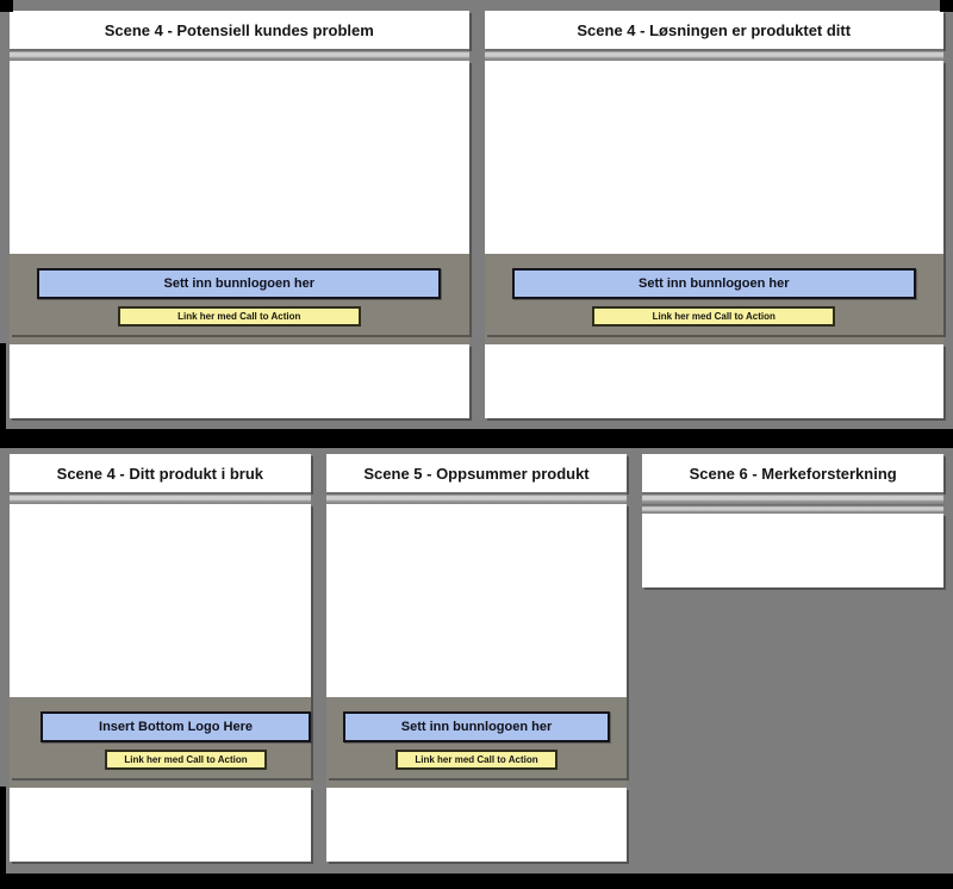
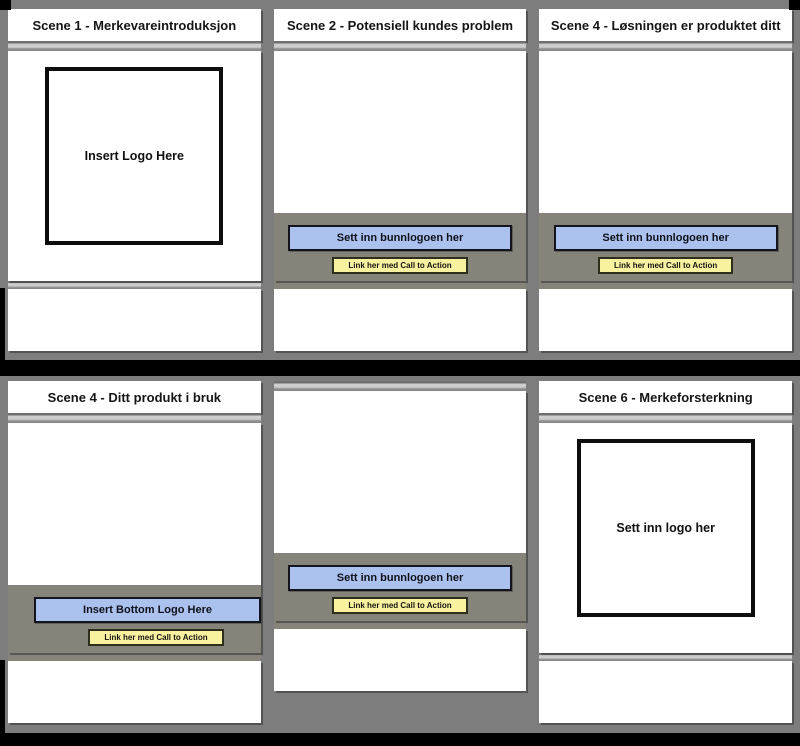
+ Scene 1 - Merkevareintroduksjon
+ Insert Logo Here
- Scene 4 - Potensiell kundes problem
+ Scene 2 - Potensiell kundes problem
  Sett inn bunnlogoen her
  Link her med Call to Action
  Scene 4 - Løsningen er produktet ditt
  Sett inn bunnlogoen her
  Link her med Call to Action
  Scene 4 - Ditt produkt i bruk
  Insert Bottom Logo Here
  Link her med Call to Action
- Scene 5 - Oppsummer produkt
  Sett inn bunnlogoen her
  Link her med Call to Action
  Scene 6 - Merkeforsterkning
+ Sett inn logo her
